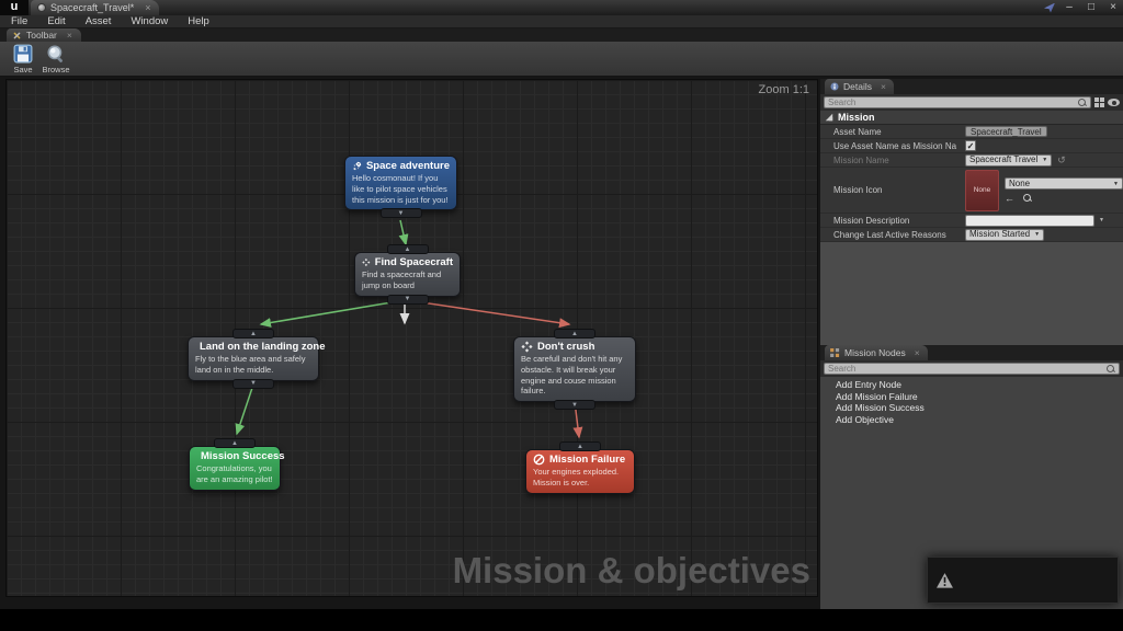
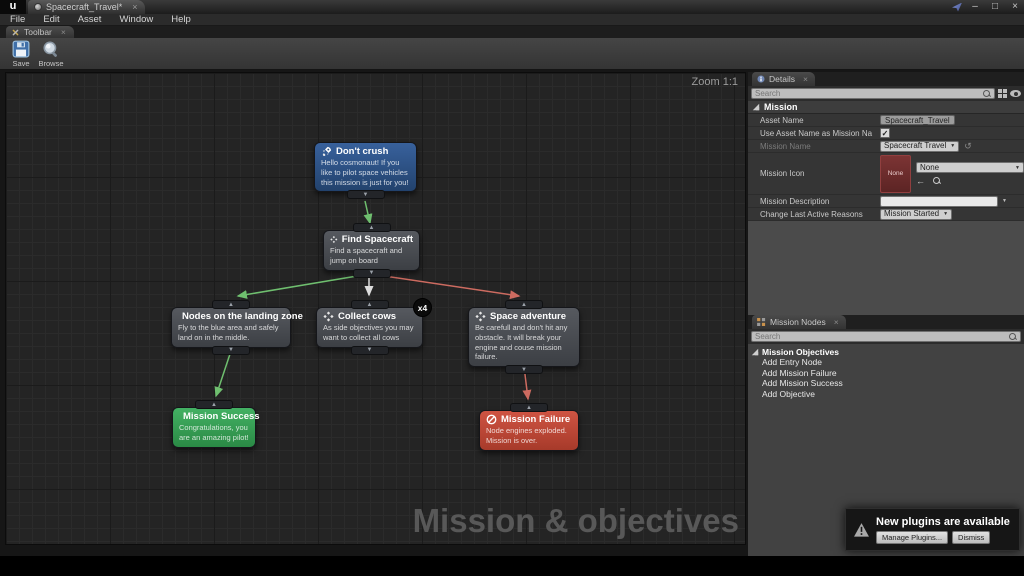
  u
  Spacecraft_Travel*
  ×
  –
  □
  ×
  File
  Edit
  Asset
  Window
  Help
  Toolbar
  ×
  Save
  Browse
  Zoom 1:1
  Mission & objectives
- Space adventure
+ Don't crush
  Hello cosmonaut! If you like to pilot space vehicles this mission is just for you!
  Find Spacecraft
  Find a spacecraft and jump on board
- Land on the landing zone
+ Nodes on the landing zone
  Fly to the blue area and safely land on in the middle.
+ Collect cows
+ As side objectives you may want to collect all cows
+ x4
- Don't crush
+ Space adventure
  Be carefull and don't hit any obstacle. It will break your engine and couse mission failure.
  Mission Success
  Congratulations, you are an amazing pilot!
  Mission Failure
- Your engines exploded. Mission is over.
+ Node engines exploded. Mission is over.
  Details
  ×
  Search
  Mission
  Asset Name
  Spacecraft_Travel
  Use Asset Name as Mission Na
  ✓
  Mission Name
  Spacecraft Travel
  ↺
  Mission Icon
  None
  ←
  Mission Description
  Change Last Active Reasons
  Mission Started
  Mission Nodes
  ×
  Search
+ Mission Objectives
  Add Entry Node
  Add Mission Failure
  Add Mission Success
  Add Objective
+ New plugins are available
+ Manage Plugins...
+ Dismiss
